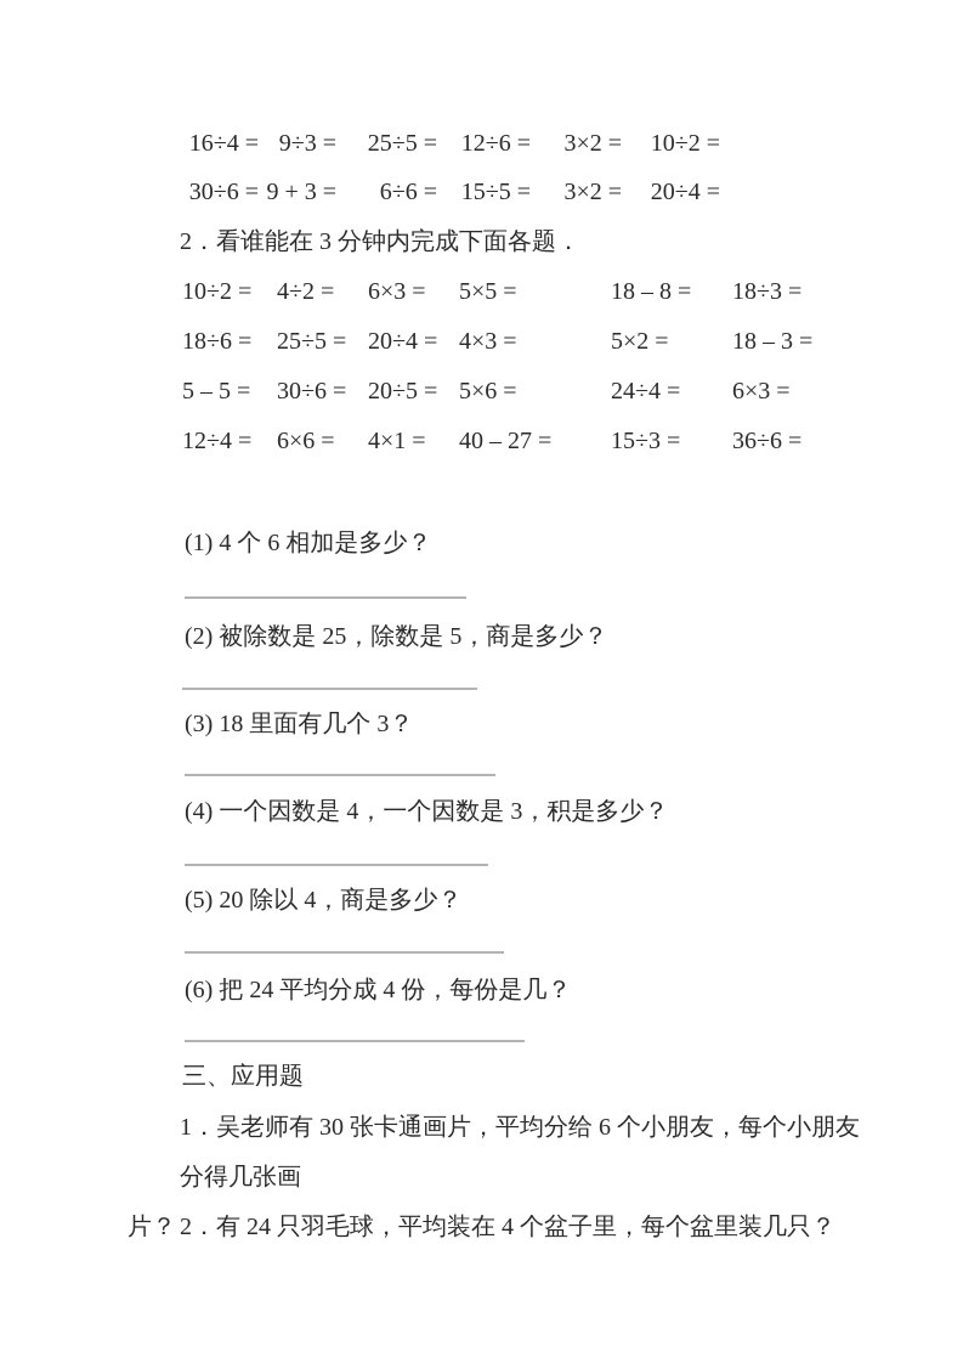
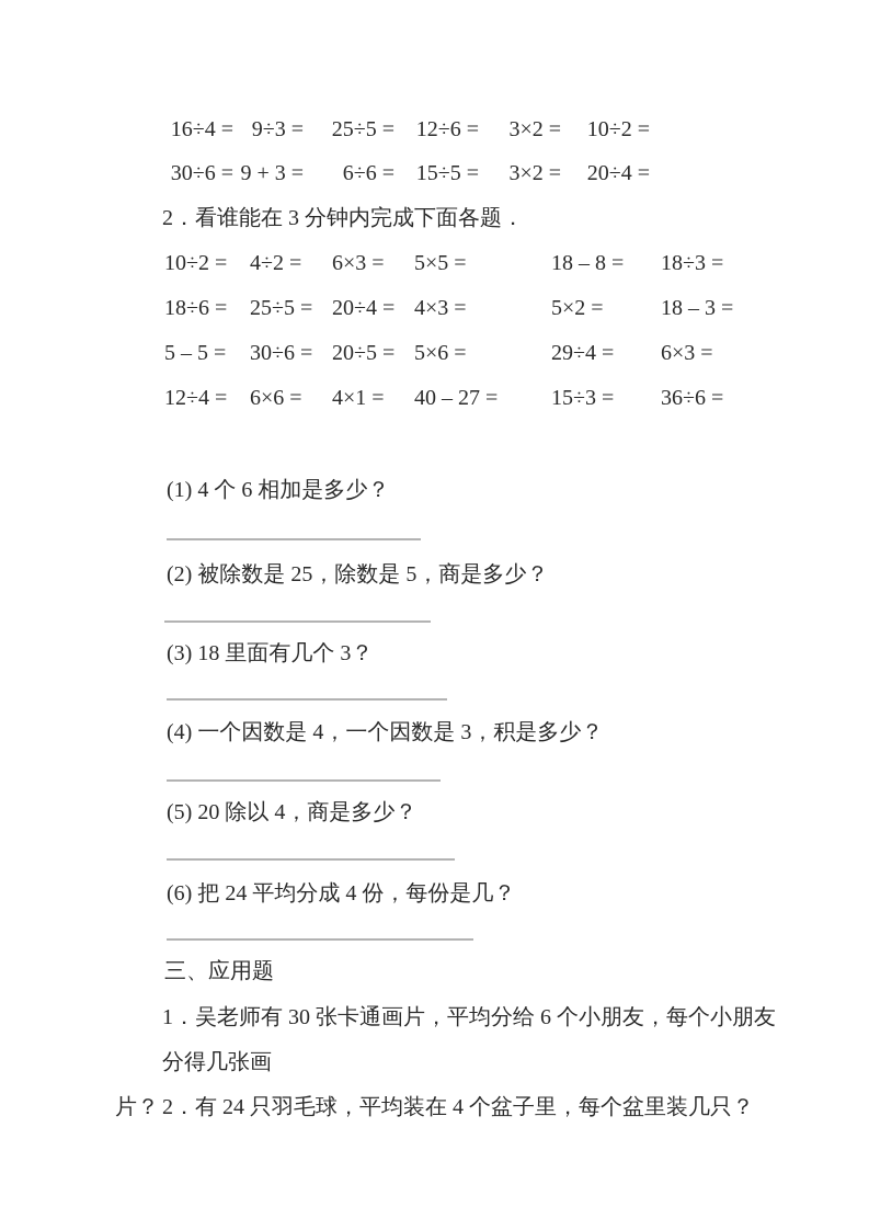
  16÷4 =
  9÷3 =
  25÷5 =
  12÷6 =
  3×2 =
  10÷2 =
  30÷6 =
  9 + 3 =
  6÷6 =
  15÷5 =
  3×2 =
  20÷4 =
  2．看谁能在 3 分钟内完成下面各题．
  10÷2 =
  4÷2 =
  6×3 =
  5×5 =
  18 – 8 =
  18÷3 =
  18÷6 =
  25÷5 =
  20÷4 =
  4×3 =
  5×2 =
  18 – 3 =
  5 – 5 =
  30÷6 =
  20÷5 =
  5×6 =
- 24÷4 =
+ 29÷4 =
  6×3 =
  12÷4 =
  6×6 =
  4×1 =
  40 – 27 =
  15÷3 =
  36÷6 =
  (1) 4 个 6 相加是多少？
  (2) 被除数是 25，除数是 5，商是多少？
  (3) 18 里面有几个 3？
  (4) 一个因数是 4，一个因数是 3，积是多少？
  (5) 20 除以 4，商是多少？
  (6) 把 24 平均分成 4 份，每份是几？
  三、应用题
  1．吴老师有 30 张卡通画片，平均分给 6 个小朋友，每个小朋友分得几张画
  片？
  2．有 24 只羽毛球，平均装在 4 个盆子里，每个盆里装几只？
